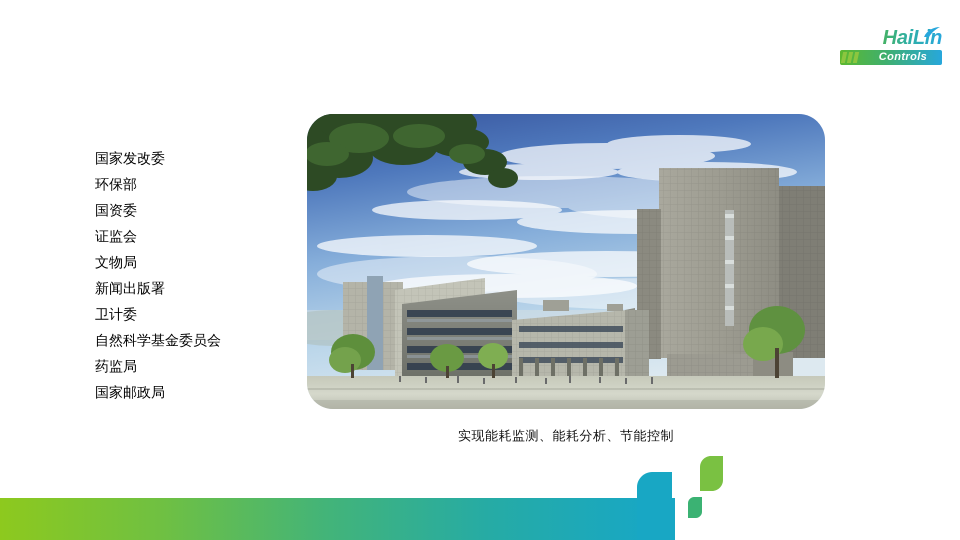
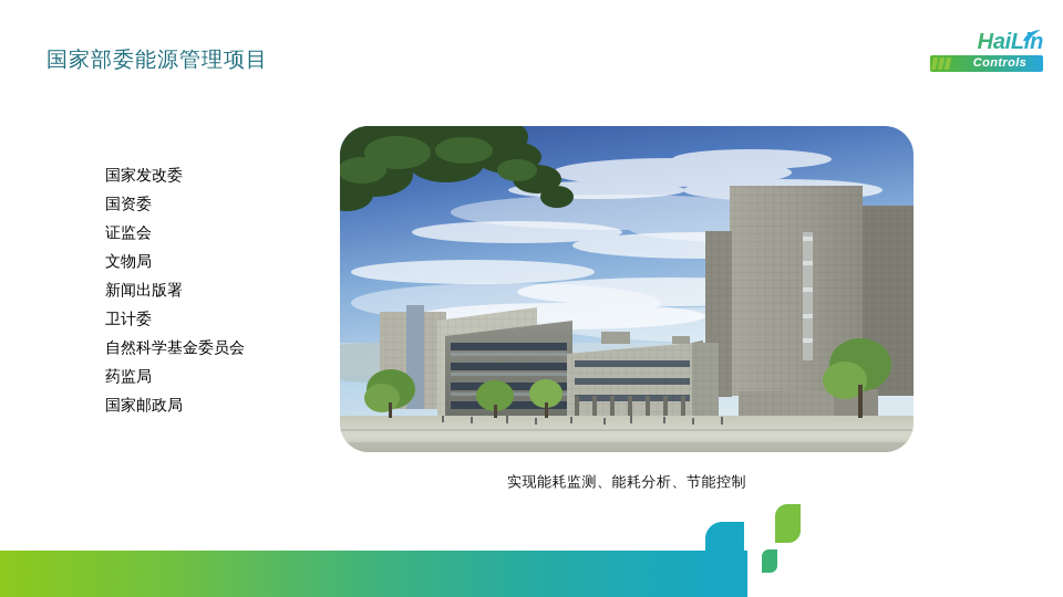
+ 国家部委能源管理项目
  HaiLin
  Controls
  国家发改委
- 环保部
  国资委
  证监会
  文物局
  新闻出版署
  卫计委
  自然科学基金委员会
  药监局
  国家邮政局
  实现能耗监测、能耗分析、节能控制
